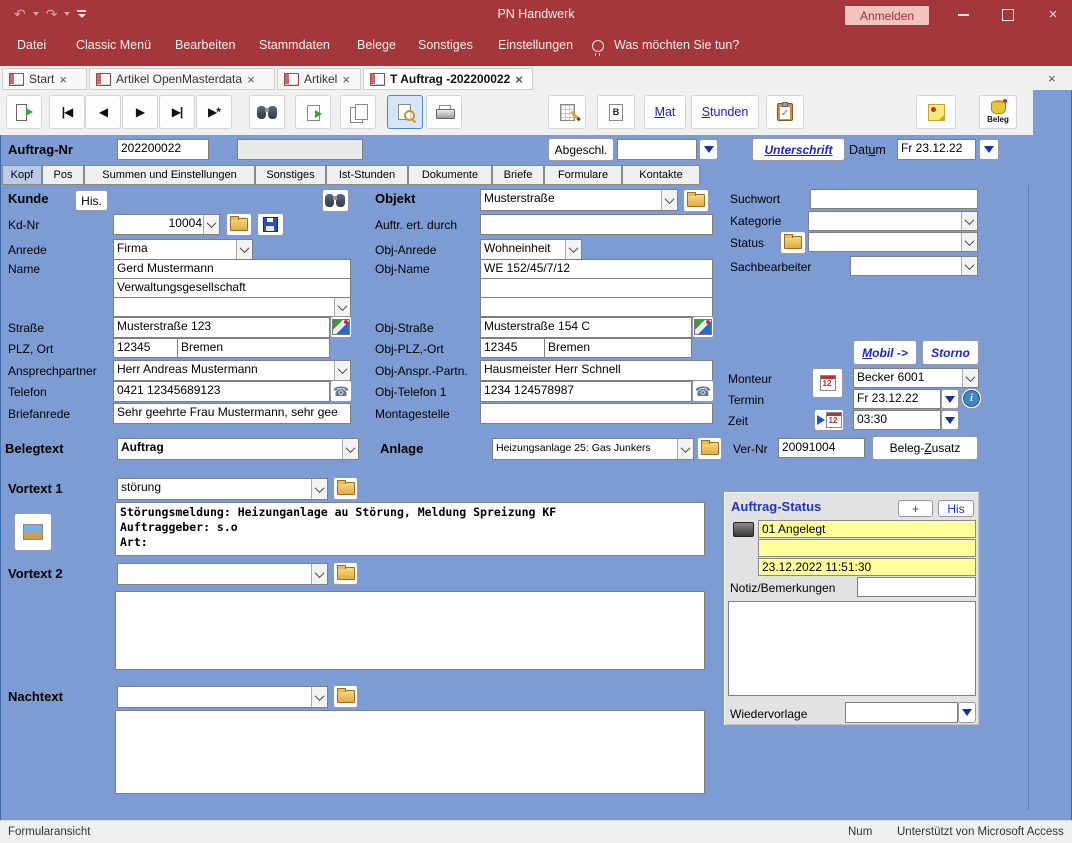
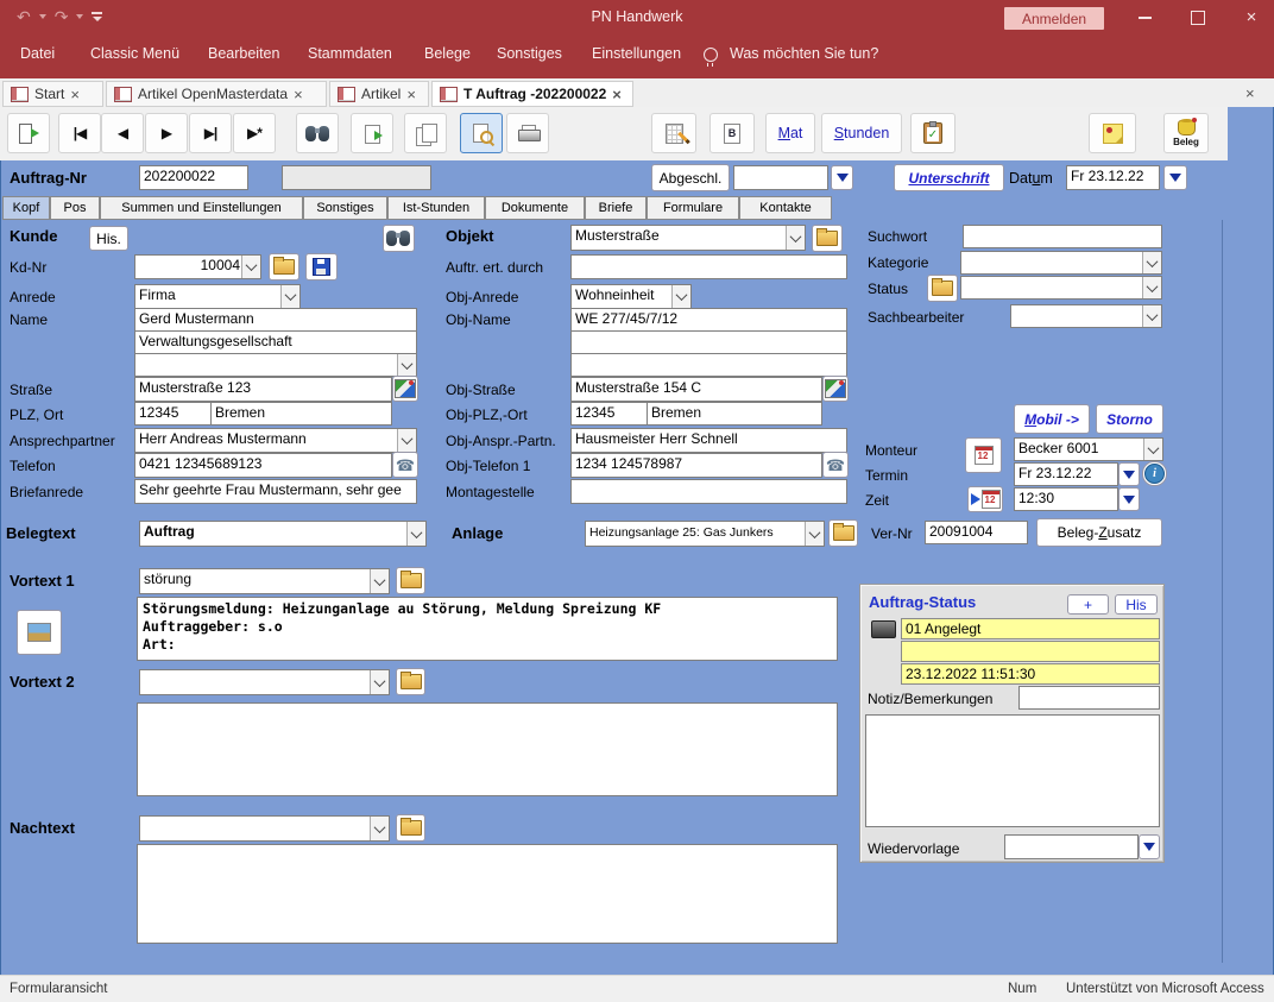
  ↶
  ↷
  PN Handwerk
  Anmelden
  ×
  Datei
  Classic Menü
  Bearbeiten
  Stammdaten
  Belege
  Sonstiges
  Einstellungen
  Was möchten Sie tun?
  Start
  ×
  Artikel OpenMasterdata
  ×
  Artikel
  ×
  T Auftrag -202200022
  ×
  ×
  |◀
  ◀
  ▶
  ▶|
  ▶*
  B
  Mat
  Stunden
  ✓
  Beleg
  Auftrag-Nr
  202200022
  Abgeschl.
  Unterschrift
  Datum
  Fr 23.12.22
  Kopf
  Pos
  Summen und Einstellungen
  Sonstiges
  Ist-Stunden
  Dokumente
  Briefe
  Formulare
  Kontakte
  Kunde
  His.
  Kd-Nr
  10004
  Anrede
  Firma
  Name
  Gerd Mustermann
  Verwaltungsgesellschaft
  Straße
  Musterstraße 123
  PLZ, Ort
  12345
  Bremen
  Ansprechpartner
  Herr Andreas Mustermann
  Telefon
  0421 12345689123
  ☎
  Briefanrede
  Sehr geehrte Frau Mustermann, sehr gee
  Objekt
  Musterstraße
  Auftr. ert. durch
  Obj-Anrede
  Wohneinheit
  Obj-Name
- WE 152/45/7/12
+ WE 277/45/7/12
  Obj-Straße
  Musterstraße 154 C
  Obj-PLZ,-Ort
  12345
  Bremen
  Obj-Anspr.-Partn.
  Hausmeister Herr Schnell
  Obj-Telefon 1
  1234 124578987
  ☎
  Montagestelle
  Suchwort
  Kategorie
  Status
  Sachbearbeiter
  Mobil ->
  Storno
  Monteur
  12
  Becker 6001
  Termin
  Fr 23.12.22
  i
  Zeit
  12
- 03:30
+ 12:30
  Belegtext
  Auftrag
  Anlage
  Heizungsanlage 25: Gas Junkers
  Ver-Nr
  20091004
  Beleg-Zusatz
  Vortext 1
  störung
  Störungsmeldung: Heizunganlage au Störung, Meldung Spreizung KF
  Auftraggeber: s.o
  Art:
  Vortext 2
  Nachtext
  Auftrag-Status
  +
  His
  01 Angelegt
  23.12.2022 11:51:30
  Notiz/Bemerkungen
  Wiedervorlage
  Formularansicht
  Num
  Unterstützt von Microsoft Access
